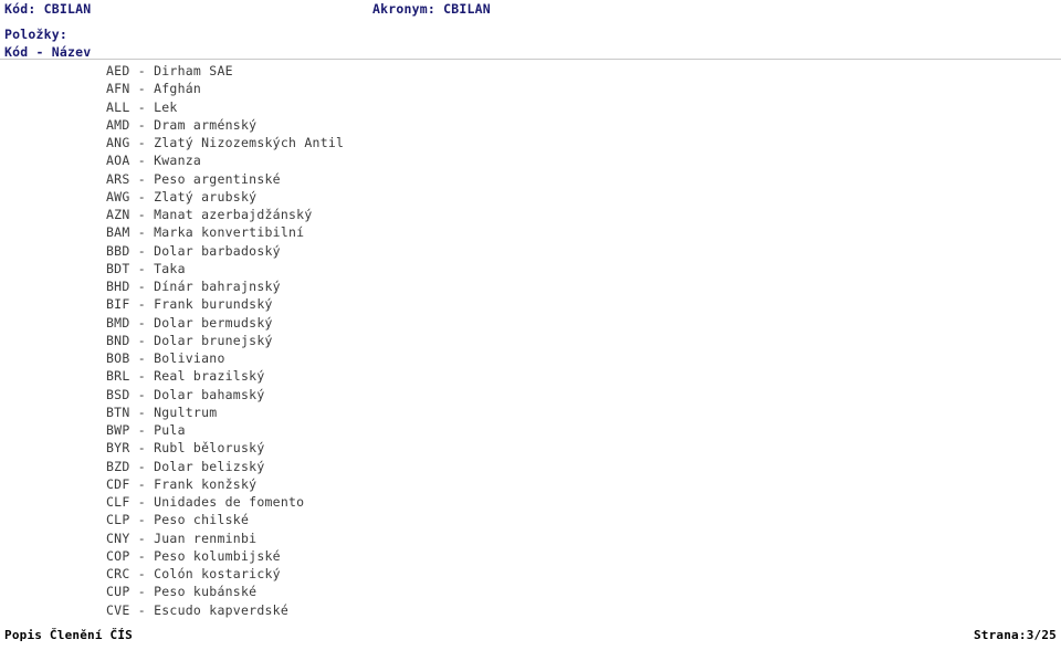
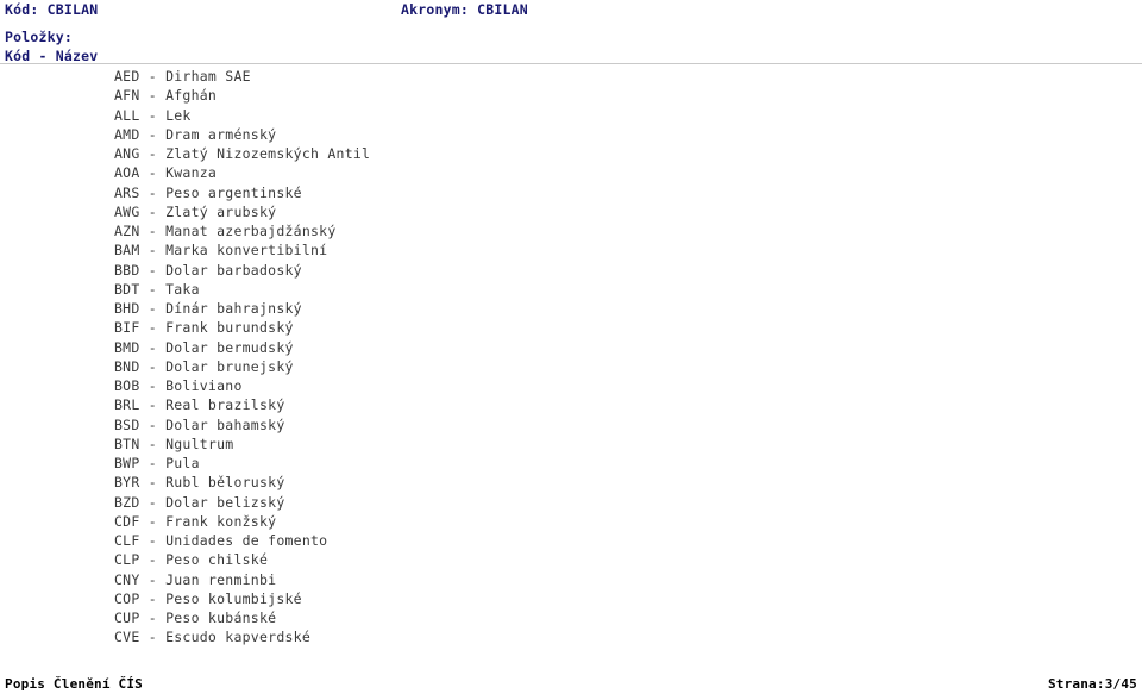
  Kód: CBILAN
  Akronym: CBILAN
  Položky:
  Kód - Název
  AED - Dirham SAE
  AFN - Afghán
  ALL - Lek
  AMD - Dram arménský
  ANG - Zlatý Nizozemských Antil
  AOA - Kwanza
  ARS - Peso argentinské
  AWG - Zlatý arubský
  AZN - Manat azerbajdžánský
  BAM - Marka konvertibilní
  BBD - Dolar barbadoský
  BDT - Taka
  BHD - Dínár bahrajnský
  BIF - Frank burundský
  BMD - Dolar bermudský
  BND - Dolar brunejský
  BOB - Boliviano
  BRL - Real brazilský
  BSD - Dolar bahamský
  BTN - Ngultrum
  BWP - Pula
  BYR - Rubl běloruský
  BZD - Dolar belizský
  CDF - Frank konžský
  CLF - Unidades de fomento
  CLP - Peso chilské
  CNY - Juan renminbi
  COP - Peso kolumbijské
- CRC - Colón kostarický
  CUP - Peso kubánské
  CVE - Escudo kapverdské
  Popis Členění ČÍS
- Strana:3/25
+ Strana:3/45
